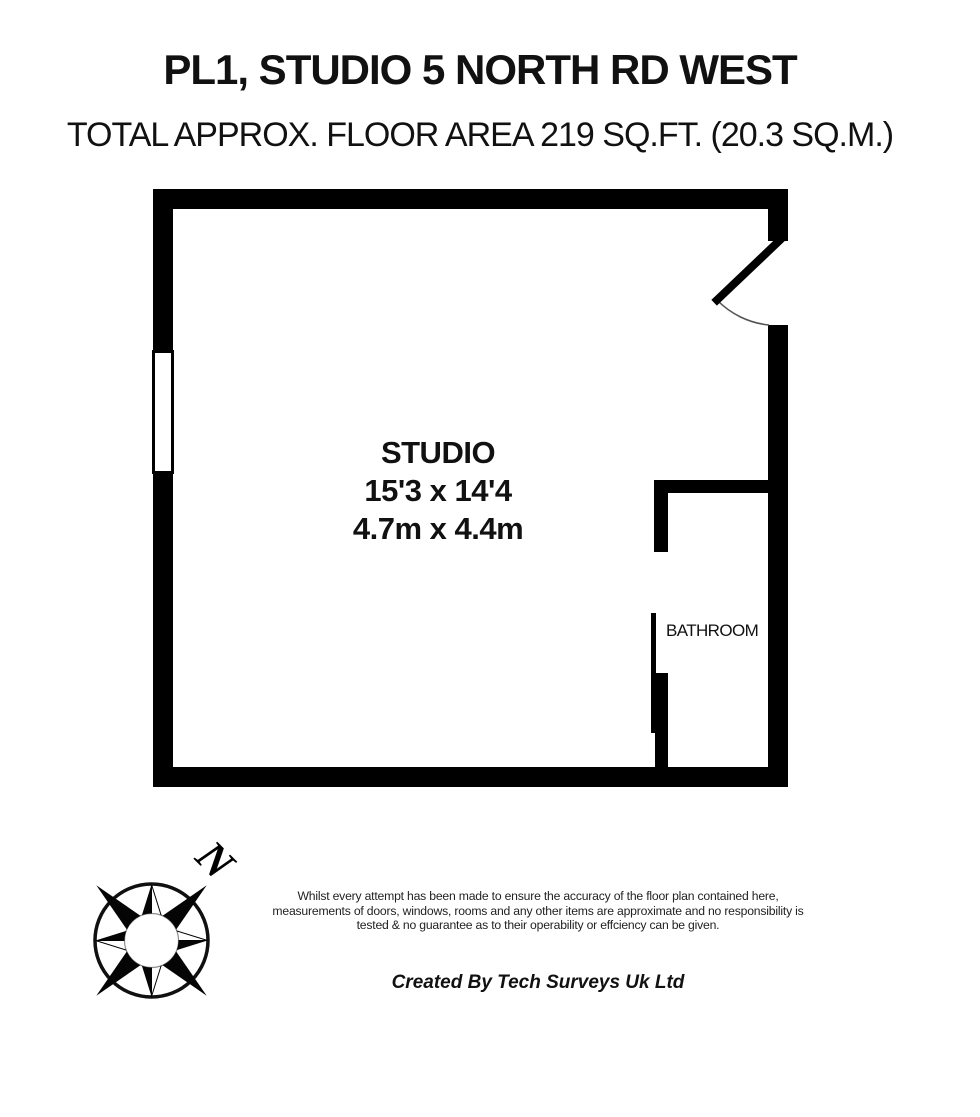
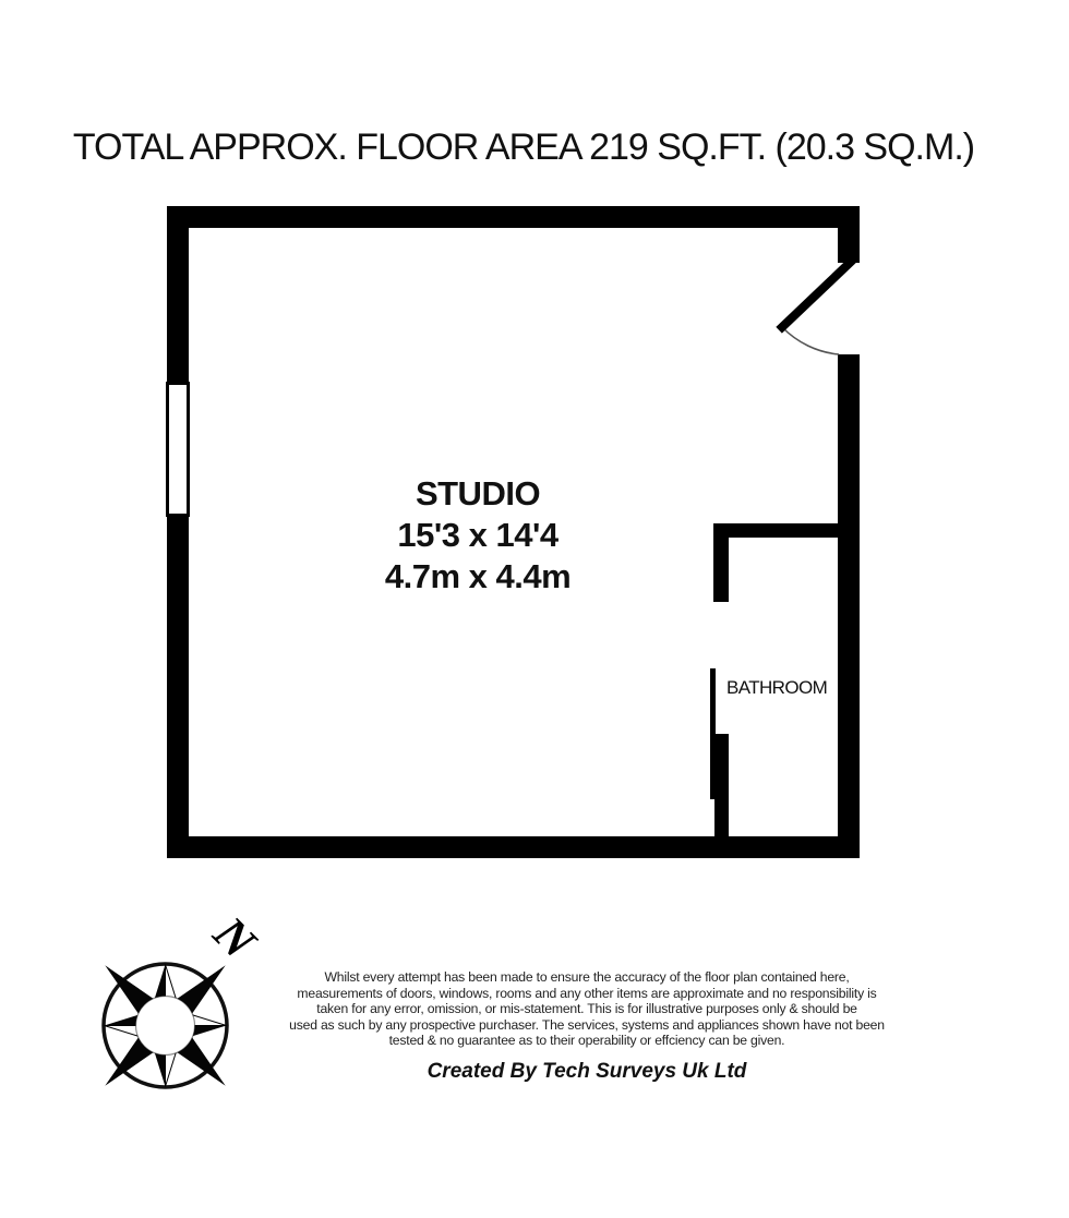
- PL1, STUDIO 5 NORTH RD WEST
  TOTAL APPROX. FLOOR AREA 219 SQ.FT. (20.3 SQ.M.)
  STUDIO
  15'3 x 14'4
  4.7m x 4.4m
  BATHROOM
  Whilst every attempt has been made to ensure the accuracy of the floor plan contained here,
  measurements of doors, windows, rooms and any other items are approximate and no responsibility is
+ taken for any error, omission, or mis-statement. This is for illustrative purposes only & should be
+ used as such by any prospective purchaser. The services, systems and appliances shown have not been
  tested & no guarantee as to their operability or effciency can be given.
  Created By Tech Surveys Uk Ltd
